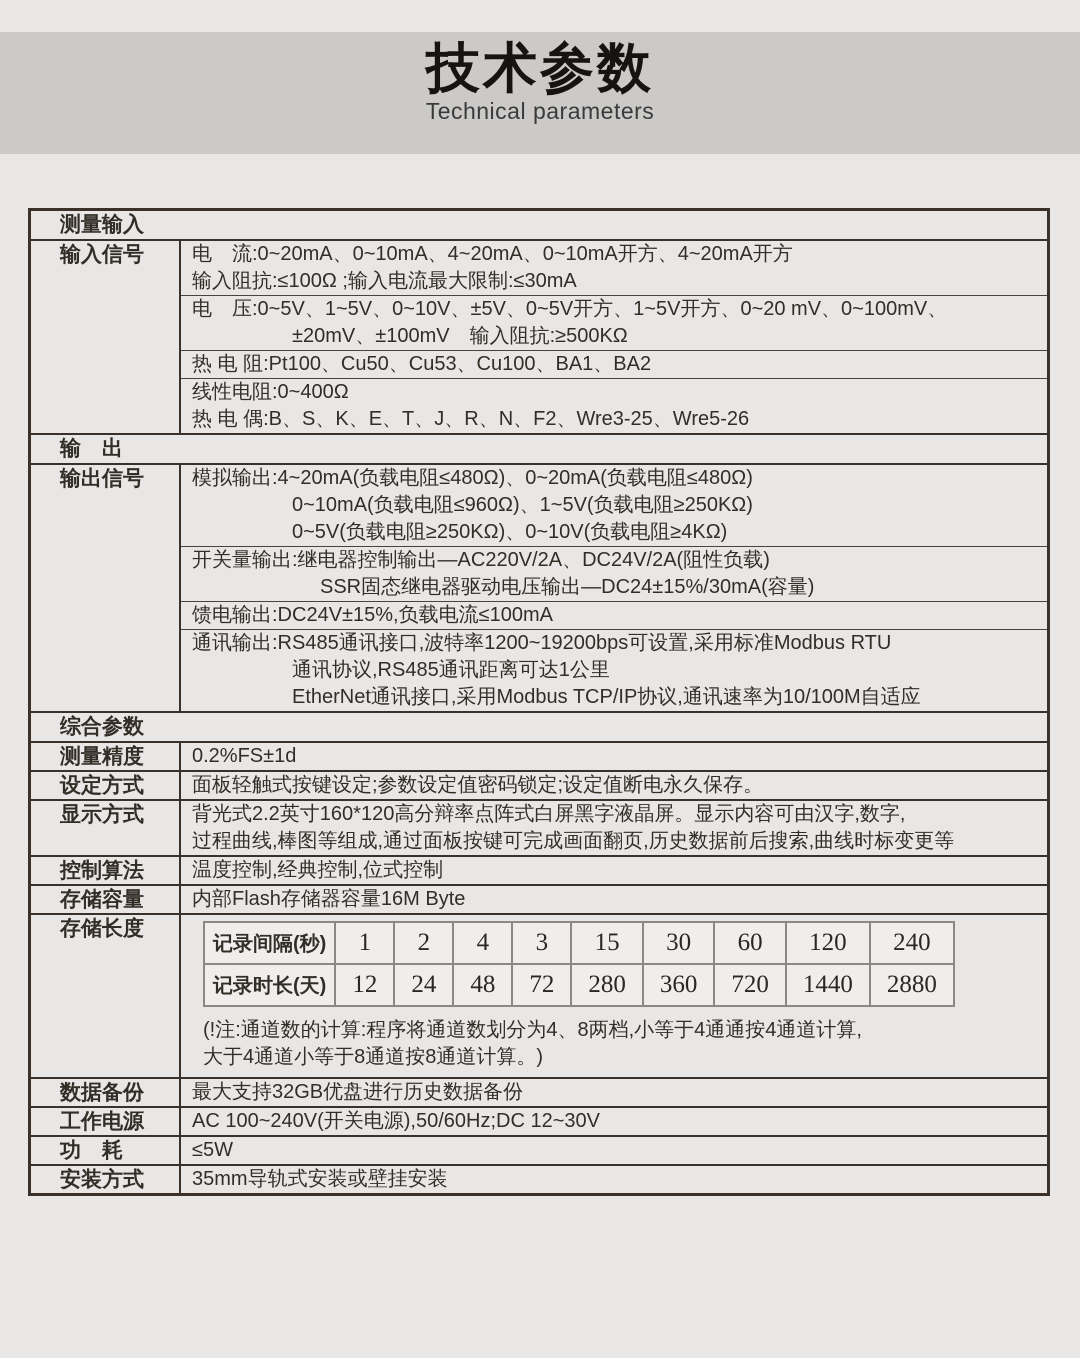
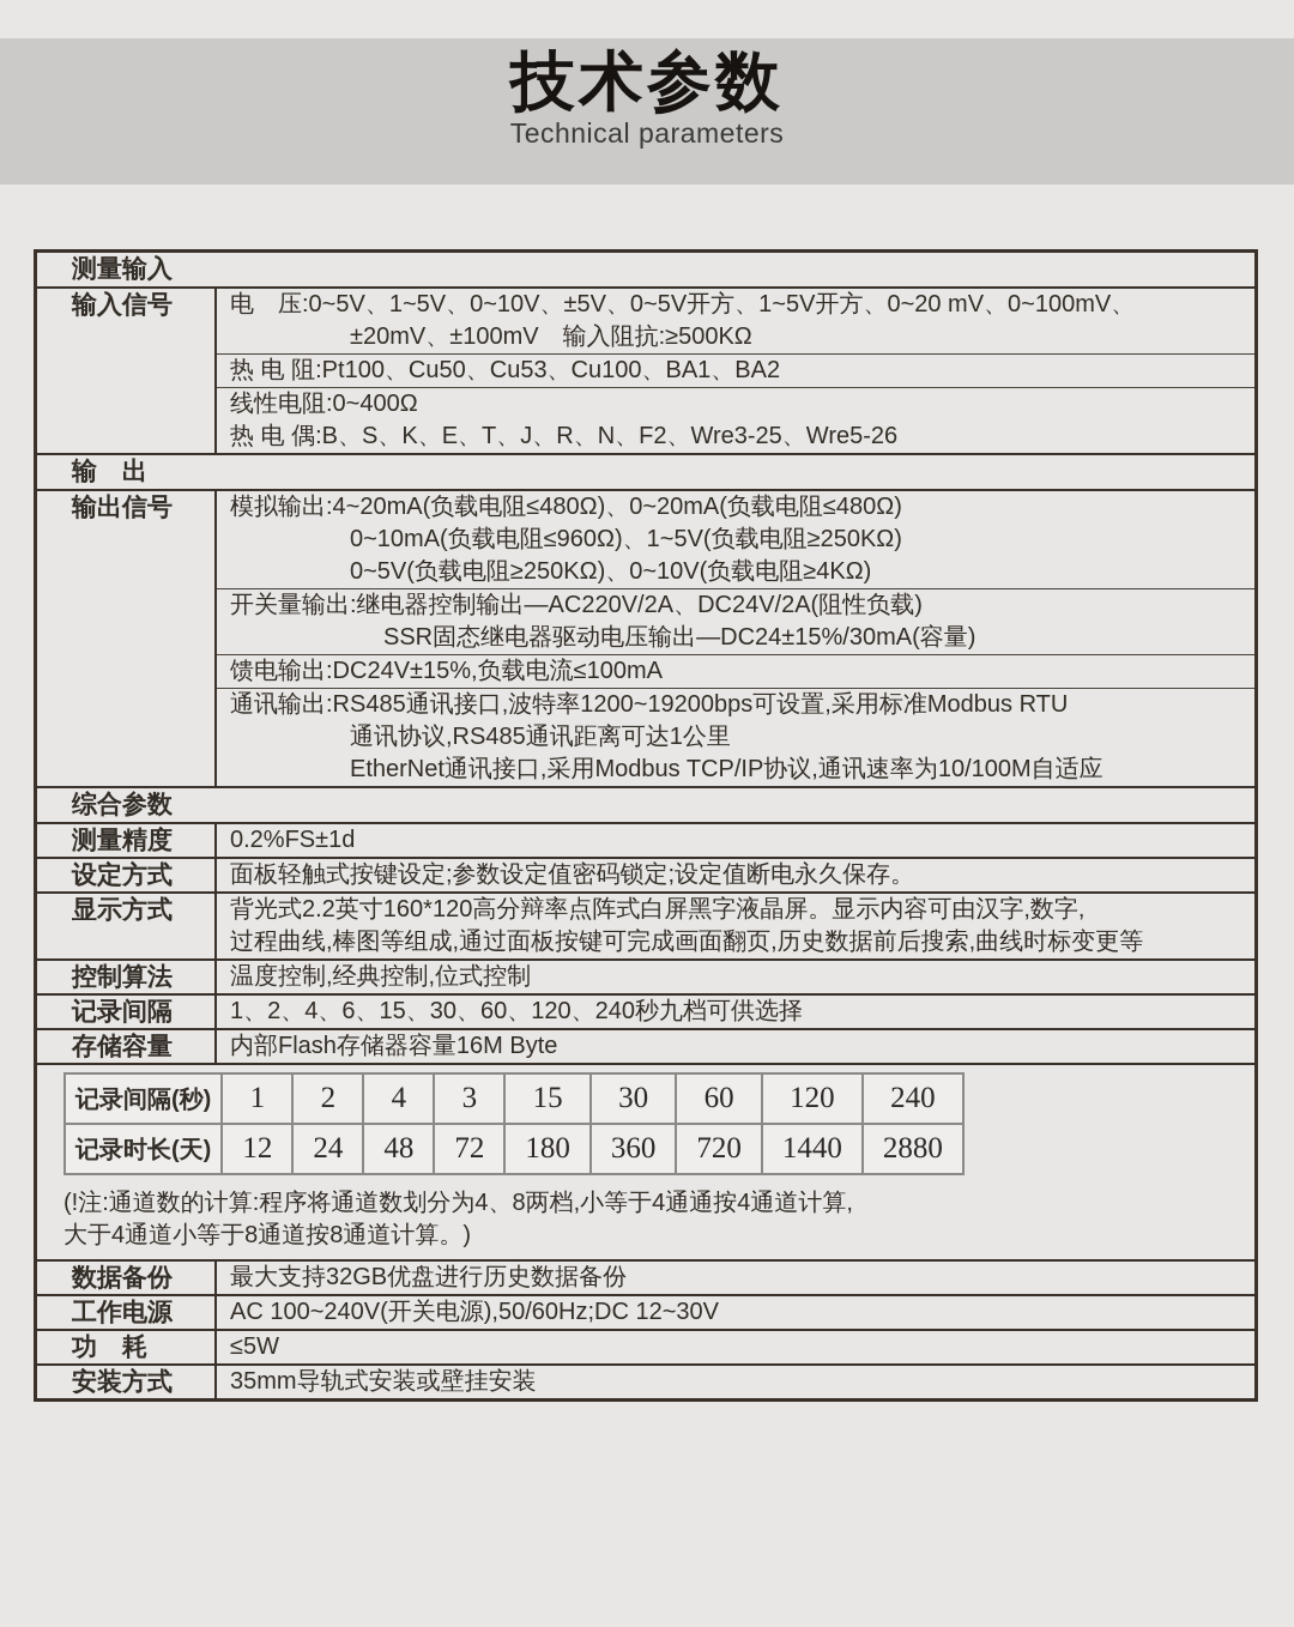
  技术参数
  Technical parameters
  测量输入
  输入信号
- 电 流:0~20mA、0~10mA、4~20mA、0~10mA开方、4~20mA开方
- 输入阻抗:≤100Ω ;输入电流最大限制:≤30mA
  电 压:0~5V、1~5V、0~10V、±5V、0~5V开方、1~5V开方、0~20 mV、0~100mV、
  ±20mV、±100mV 输入阻抗:≥500KΩ
  热 电 阻:Pt100、Cu50、Cu53、Cu100、BA1、BA2
  线性电阻:0~400Ω
  热 电 偶:B、S、K、E、T、J、R、N、F2、Wre3-25、Wre5-26
  输 出
  输出信号
  模拟输出:4~20mA(负载电阻≤480Ω)、0~20mA(负载电阻≤480Ω)
  0~10mA(负载电阻≤960Ω)、1~5V(负载电阻≥250KΩ)
  0~5V(负载电阻≥250KΩ)、0~10V(负载电阻≥4KΩ)
  开关量输出:继电器控制输出—AC220V/2A、DC24V/2A(阻性负载)
  SSR固态继电器驱动电压输出—DC24±15%/30mA(容量)
  馈电输出:DC24V±15%,负载电流≤100mA
  通讯输出:RS485通讯接口,波特率1200~19200bps可设置,采用标准Modbus RTU
  通讯协议,RS485通讯距离可达1公里
  EtherNet通讯接口,采用Modbus TCP/IP协议,通讯速率为10/100M自适应
  综合参数
  测量精度
  0.2%FS±1d
  设定方式
  面板轻触式按键设定;参数设定值密码锁定;设定值断电永久保存。
  显示方式
  背光式2.2英寸160*120高分辩率点阵式白屏黑字液晶屏。显示内容可由汉字,数字,
  过程曲线,棒图等组成,通过面板按键可完成画面翻页,历史数据前后搜索,曲线时标变更等
  控制算法
  温度控制,经典控制,位式控制
+ 记录间隔
+ 1、2、4、6、15、30、60、120、240秒九档可供选择
  存储容量
  内部Flash存储器容量16M Byte
- 存储长度
  记录间隔(秒)	1	2	4	3	15	30	60	120	240
- 记录时长(天)	12	24	48	72	280	360	720	1440	2880
+ 记录时长(天)	12	24	48	72	180	360	720	1440	2880
  (!注:通道数的计算:程序将通道数划分为4、8两档,小等于4通通按4通道计算,
  大于4通道小等于8通道按8通道计算。)
  数据备份
  最大支持32GB优盘进行历史数据备份
  工作电源
  AC 100~240V(开关电源),50/60Hz;DC 12~30V
  功 耗
  ≤5W
  安装方式
  35mm导轨式安装或壁挂安装
